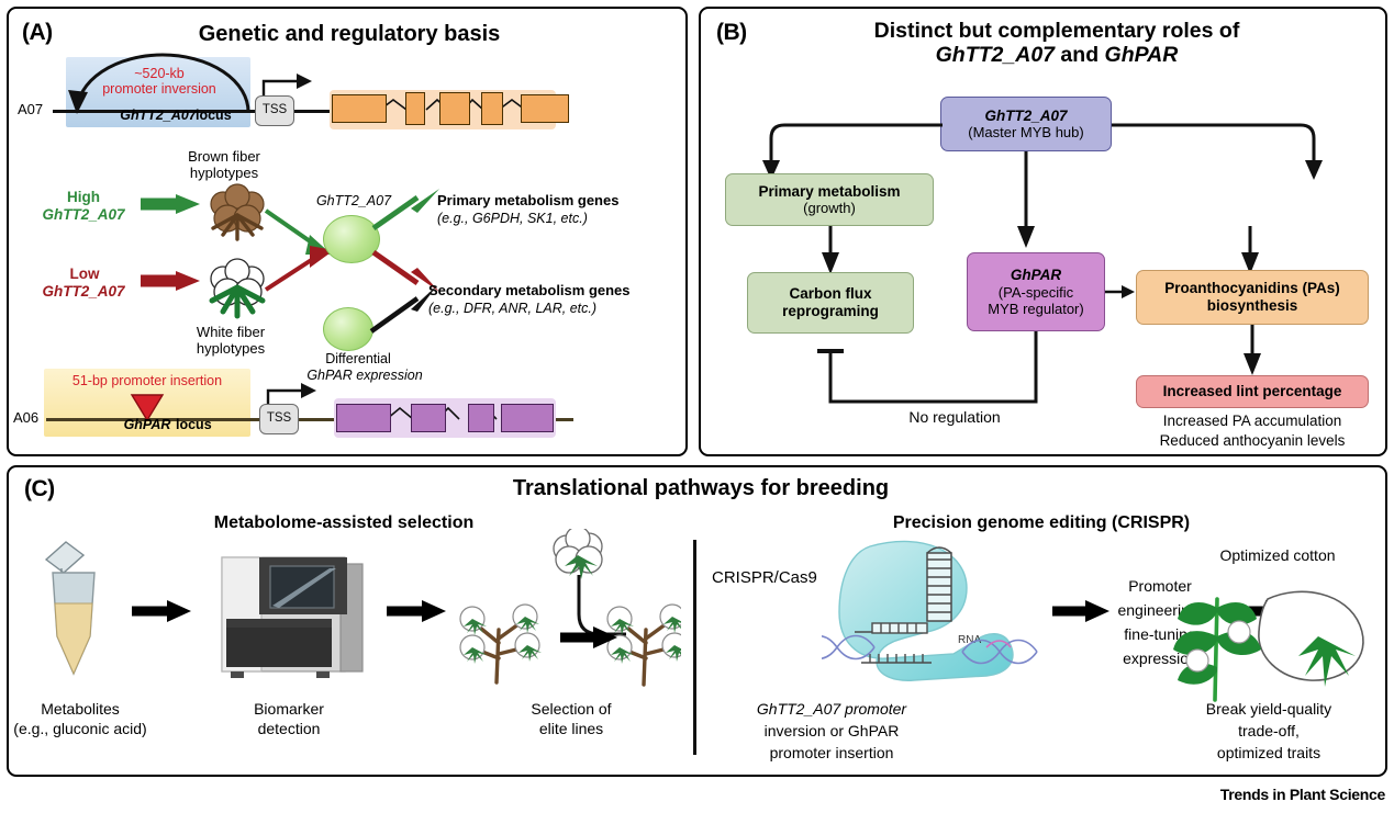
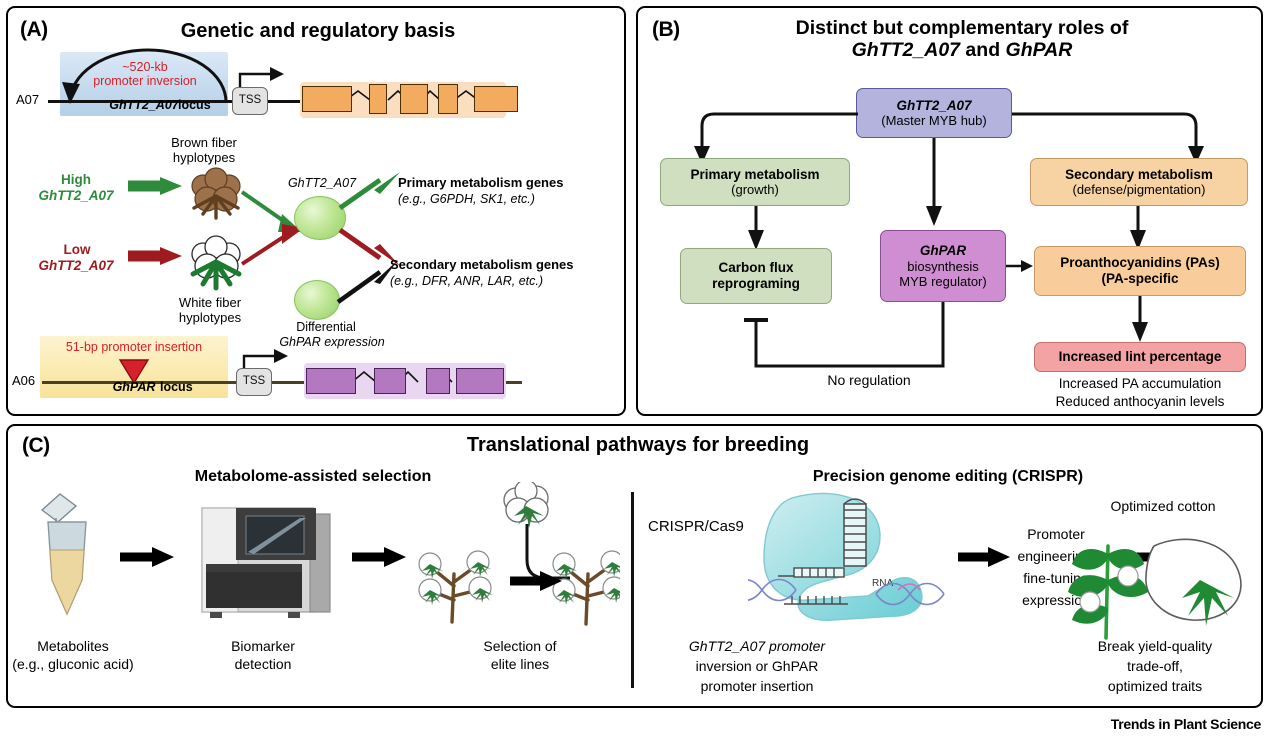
  (A)
  Genetic and regulatory basis
  A07
  ~520-kb
  promoter inversion
  GhTT2_A07
  locus
  TSS
  Brown fiber
  hyplotypes
  High
  GhTT2_A07
  Low
  GhTT2_A07
  White fiber
  hyplotypes
  GhTT2_A07
  Primary metabolism genes
  (e.g., G6PDH, SK1, etc.)
  econdary metabolism genes
  (e.g., DFR, ANR, LAR, etc.)
  Differential
  GhPAR expression
  A06
  51-bp promoter insertion
  GhPAR
  locus
  TSS
  (B)
  Distinct but complementary roles of
  GhTT2_A07 and GhPAR
  GhTT2_A07
  (Master MYB hub)
  Primary metabolism
  (growth)
  Carbon flux
  reprograming
  GhPAR
- (PA-specific
+ biosynthesis
  MYB regulator)
+ Secondary metabolism
+ (defense/pigmentation)
  Proanthocyanidins (PAs)
- biosynthesis
+ (PA-specific
  Increased lint percentage
  Increased PA accumulation
  Reduced anthocyanin levels
  No regulation
  (C)
  Translational pathways for breeding
  Metabolome-assisted selection
  Precision genome editing (CRISPR)
  Metabolites
  (e.g., gluconic acid)
  Biomarker
  detection
  Selection of
  elite lines
  CRISPR/Cas9
  Promoter
  engineeri
  fine-tunin
  expressio
  Optimized cotton
  GhTT2_A07 promoter
  inversion or GhPAR
  promoter insertion
  Break yield-quality
  trade-off,
  optimized traits
  Trends in Plant Science
